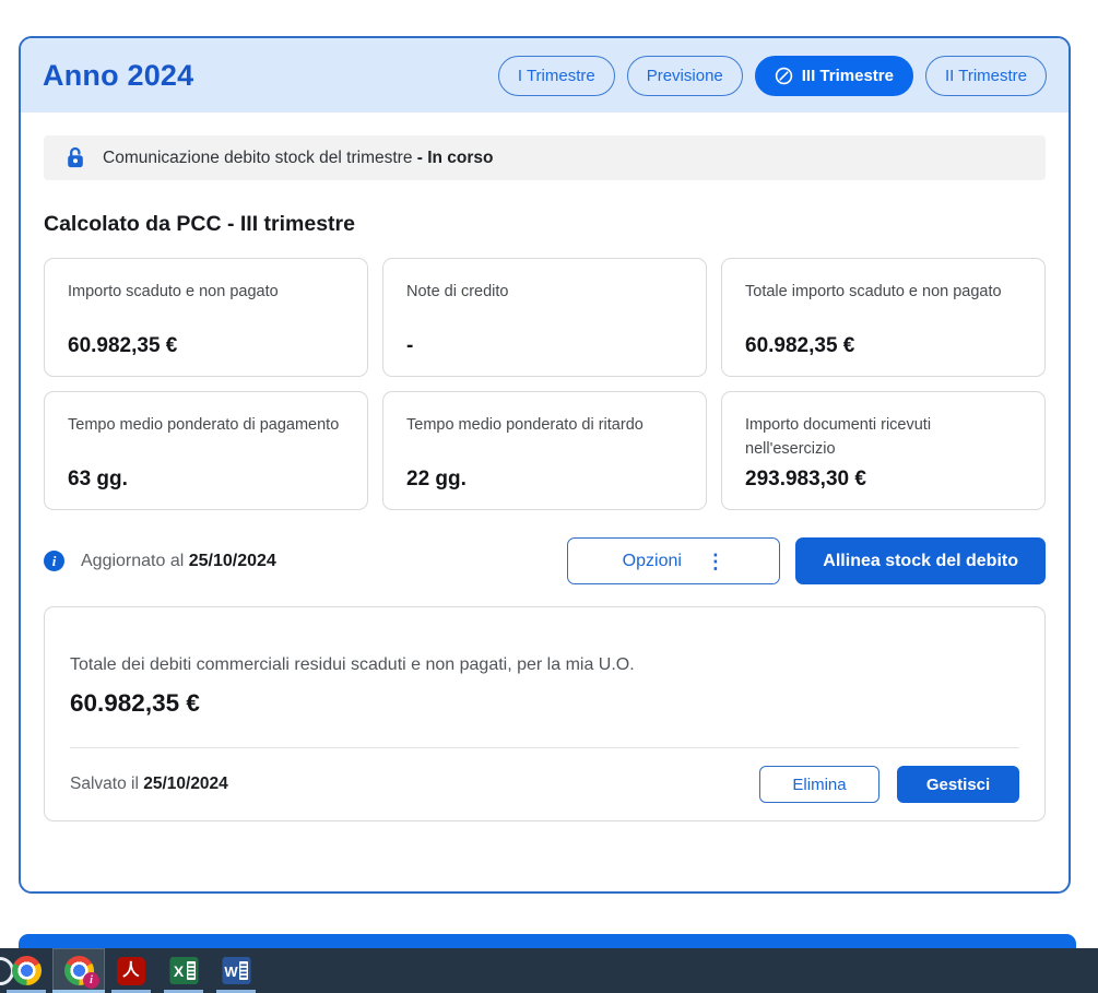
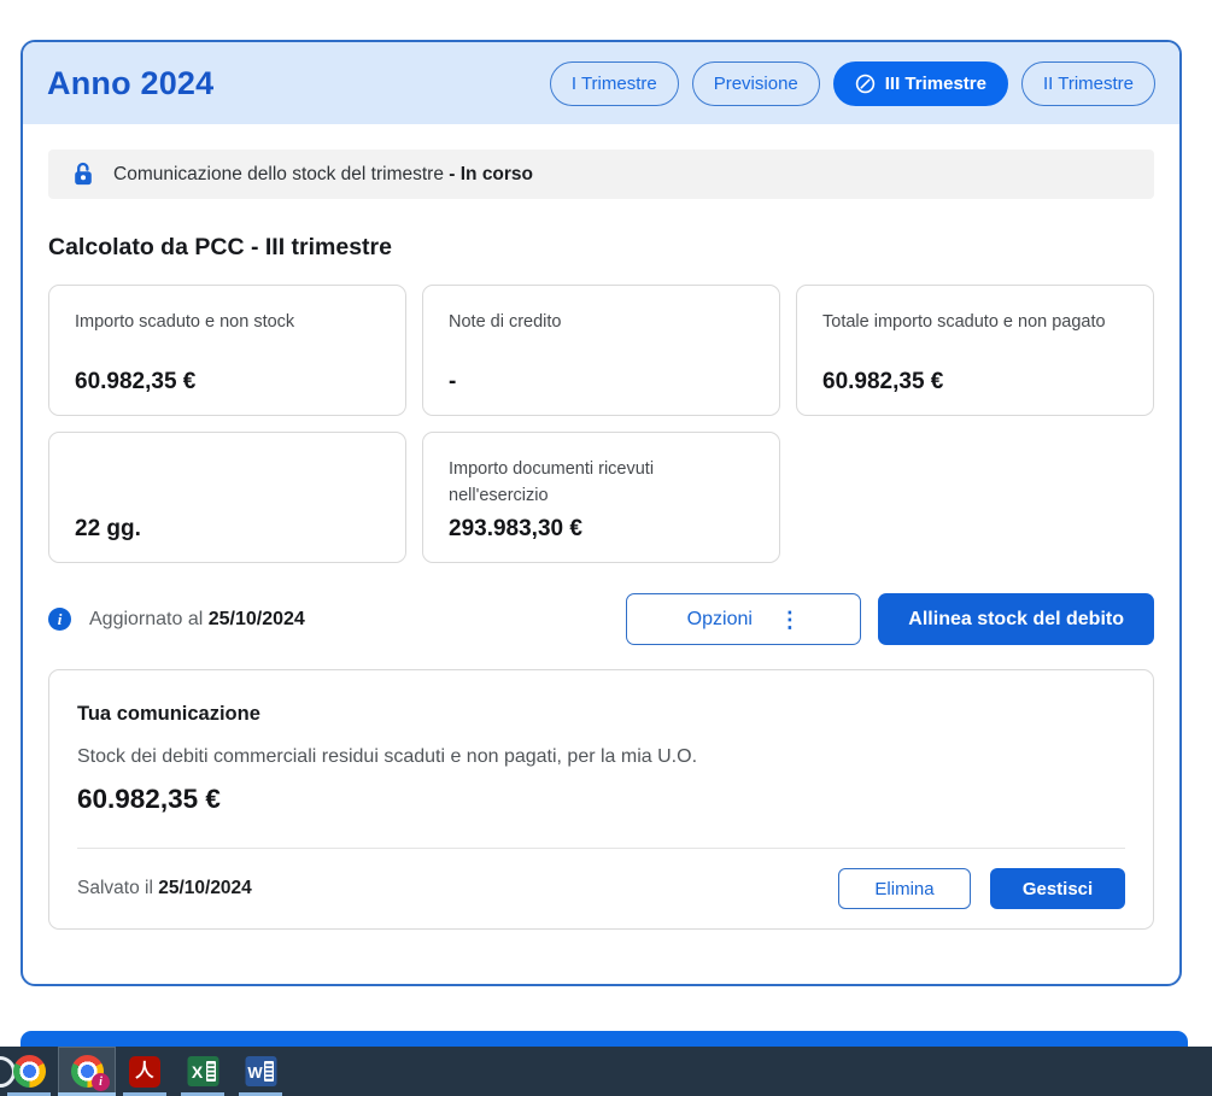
  Anno 2024
  I Trimestre
  Previsione
  III Trimestre
  II Trimestre
- Comunicazione debito stock del trimestre - In corso
+ Comunicazione dello stock del trimestre - In corso
  Calcolato da PCC - III trimestre
- Importo scaduto e non pagato
+ Importo scaduto e non stock
  60.982,35 €
  Note di credito
  -
  Totale importo scaduto e non pagato
  60.982,35 €
- Tempo medio ponderato di pagamento
- 63 gg.
- Tempo medio ponderato di ritardo
  22 gg.
  Importo documenti ricevuti nell'esercizio
  293.983,30 €
  i
  Aggiornato al 25/10/2024
  Opzioni
  ⋮
  Allinea stock del debito
+ Tua comunicazione
- Totale dei debiti commerciali residui scaduti e non pagati, per la mia U.O.
+ Stock dei debiti commerciali residui scaduti e non pagati, per la mia U.O.
  60.982,35 €
  Salvato il 25/10/2024
  Elimina
  Gestisci
  i
  人
  X
  W
